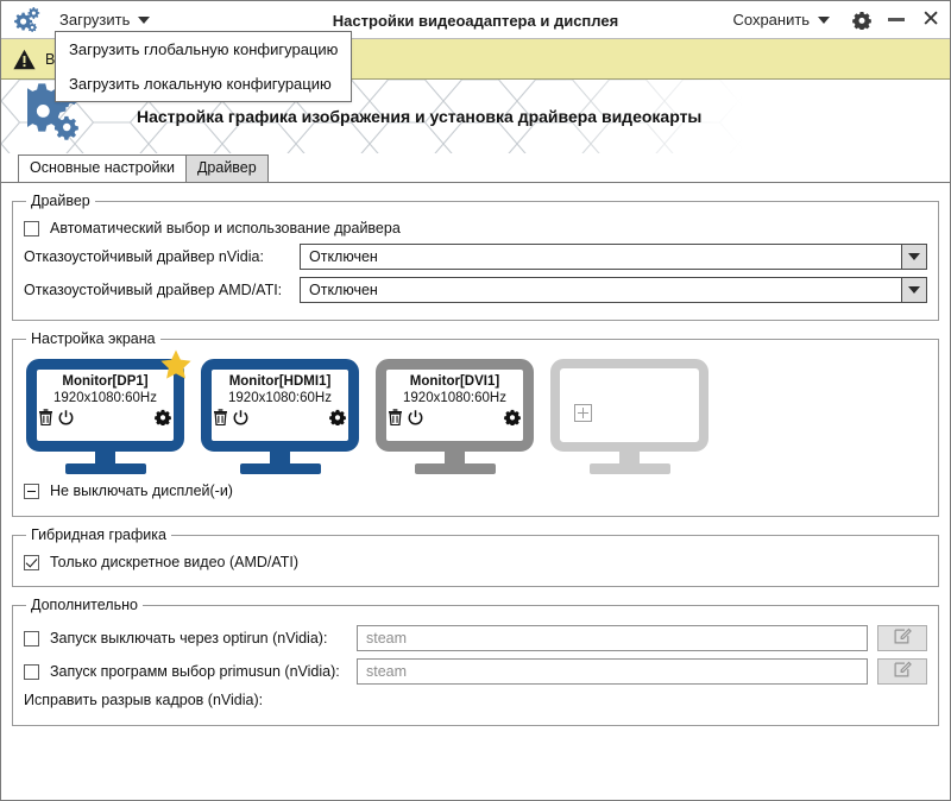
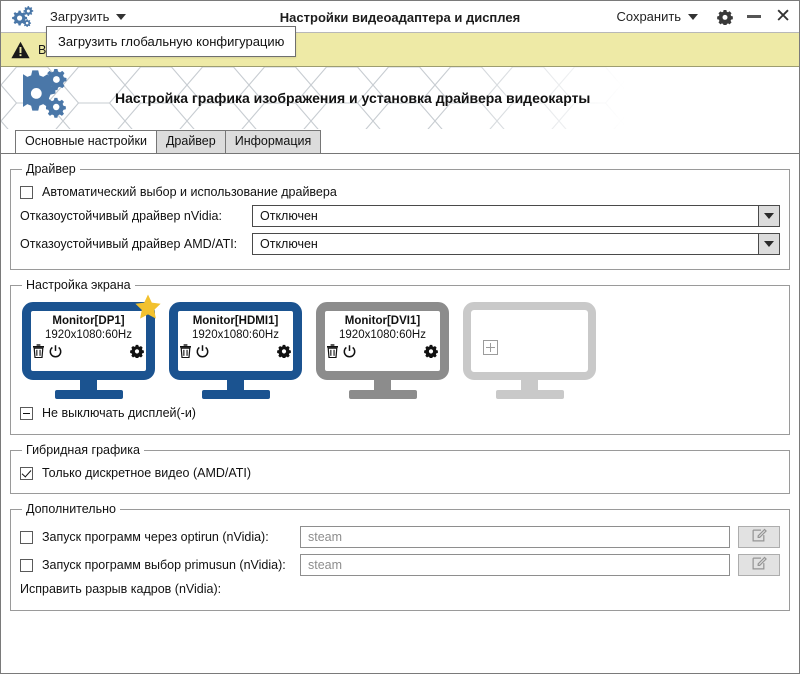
  Загрузить
  Настройки видеоадаптера и дисплея
  Сохранить
  ✕
  Загрузить глобальную конфигурацию
- Загрузить локальную конфигурацию
  В
  Настройка графика изображения и установка драйвера видеокарты
  Основные настройки
  Драйвер
+ Информация
  Драйвер
  Автоматический выбор и использование драйвера
  Отказоустойчивый драйвер nVidia:
  Отключен
  Отказоустойчивый драйвер AMD/ATI:
  Отключен
  Настройка экрана
  Monitor[DP1]
  1920x1080:60Hz
  Monitor[HDMI1]
  1920x1080:60Hz
  Monitor[DVI1]
  1920x1080:60Hz
  Не выключать дисплей(-и)
  Гибридная графика
  Только дискретное видео (AMD/ATI)
  Дополнительно
- Запуск выключать через optirun (nVidia):
+ Запуск программ через optirun (nVidia):
  steam
  Запуск программ выбор primusun (nVidia):
  steam
  Исправить разрыв кадров (nVidia):
